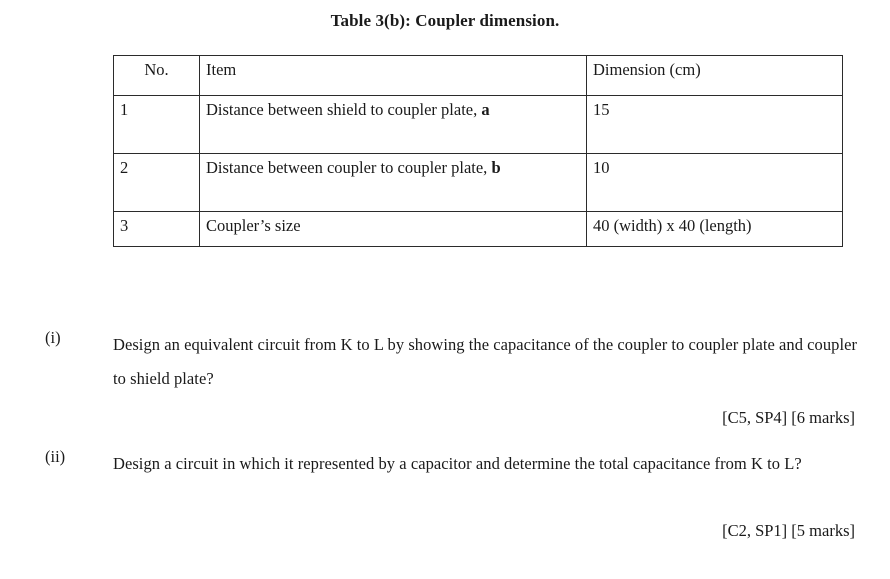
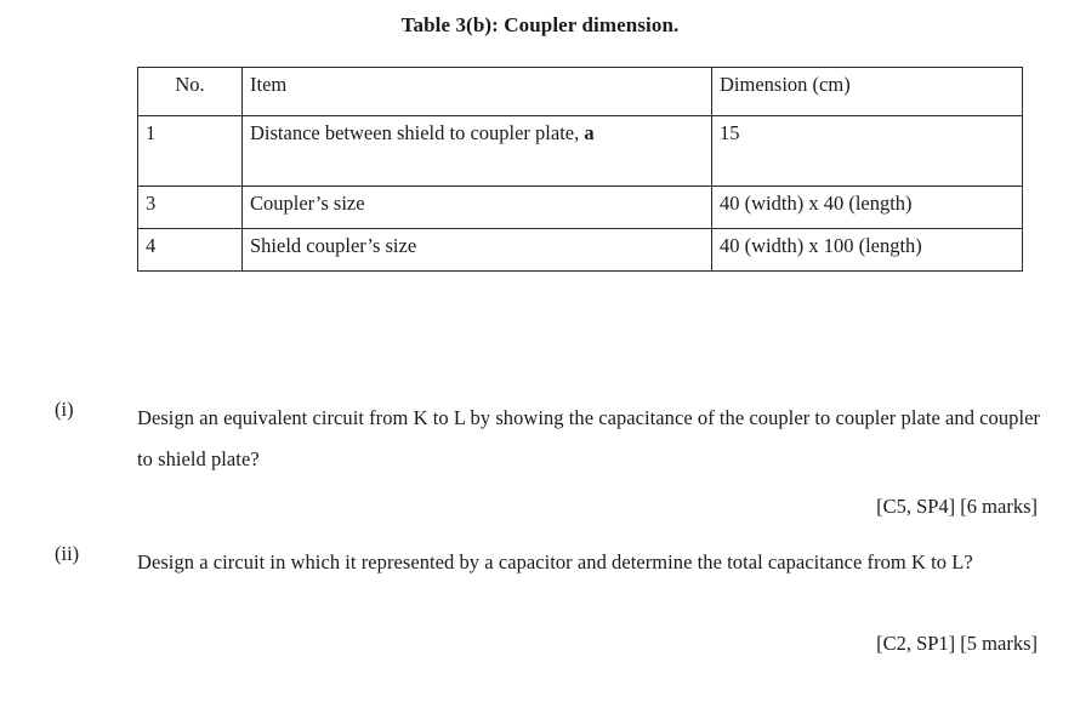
  Table 3(b): Coupler dimension.
  No.	Item	Dimension (cm)
  1	Distance between shield to coupler plate, a	15
- 2	Distance between coupler to coupler plate, b	10
  3	Coupler’s size	40 (width) x 40 (length)
+ 4	Shield coupler’s size	40 (width) x 100 (length)
  (i)
  Design an equivalent circuit from K to L by showing the capacitance of the coupler to coupler plate and coupler to shield plate?
  [C5, SP4] [6 marks]
  (ii)
  Design a circuit in which it represented by a capacitor and determine the total capacitance from K to L?
  [C2, SP1] [5 marks]
